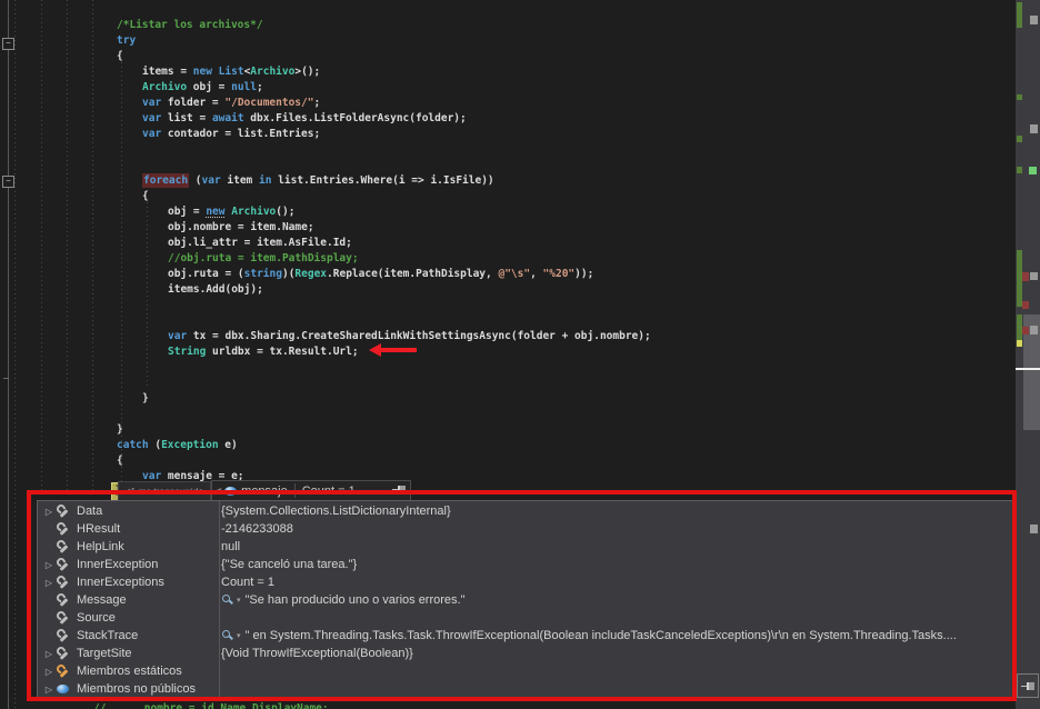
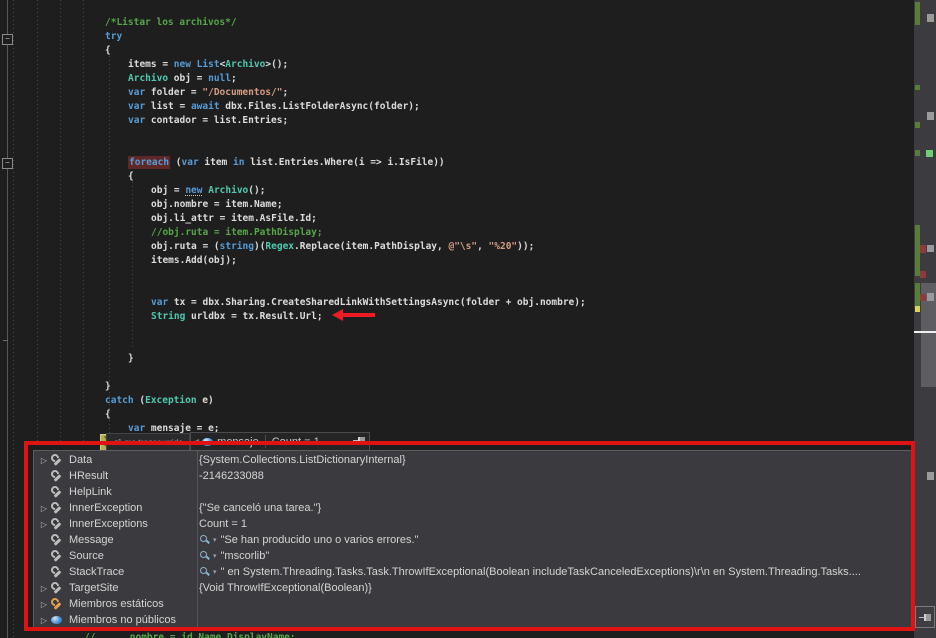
  −
  −
  /*Listar los archivos*/
  try
  {
  items = new List<Archivo>();
  Archivo obj = null;
  var folder = "/Documentos/";
  var list = await dbx.Files.ListFolderAsync(folder);
  var contador = list.Entries;
  foreach (var item in list.Entries.Where(i => i.IsFile))
  {
  obj = new Archivo();
  obj.nombre = item.Name;
  obj.li_attr = item.AsFile.Id;
  //obj.ruta = item.PathDisplay;
  obj.ruta = (string)(Regex.Replace(item.PathDisplay, @"\s", "%20"));
  items.Add(obj);
  var tx = dbx.Sharing.CreateSharedLinkWithSettingsAsync(folder + obj.nombre);
  String urldbx = tx.Result.Url;
  }
  }
  catch (Exception e)
  {
  var mensaje = e;
  ≤1 ms transcurrido
  ◀
  mensaje
  Count = 1
  ▷
  Data
  {System.Collections.ListDictionaryInternal}
  HResult
  -2146233088
  HelpLink
- null
  ▷
  InnerException
  {"Se canceló una tarea."}
  ▷
  InnerExceptions
  Count = 1
  Message
  "Se han producido uno o varios errores."
  Source
+ "mscorlib"
  StackTrace
  " en System.Threading.Tasks.Task.ThrowIfExceptional(Boolean includeTaskCanceledExceptions)\r\n en System.Threading.Tasks....
  ▷
  TargetSite
  {Void ThrowIfExceptional(Boolean)}
  ▷
  Miembros estáticos
  ▷
  Miembros no públicos
